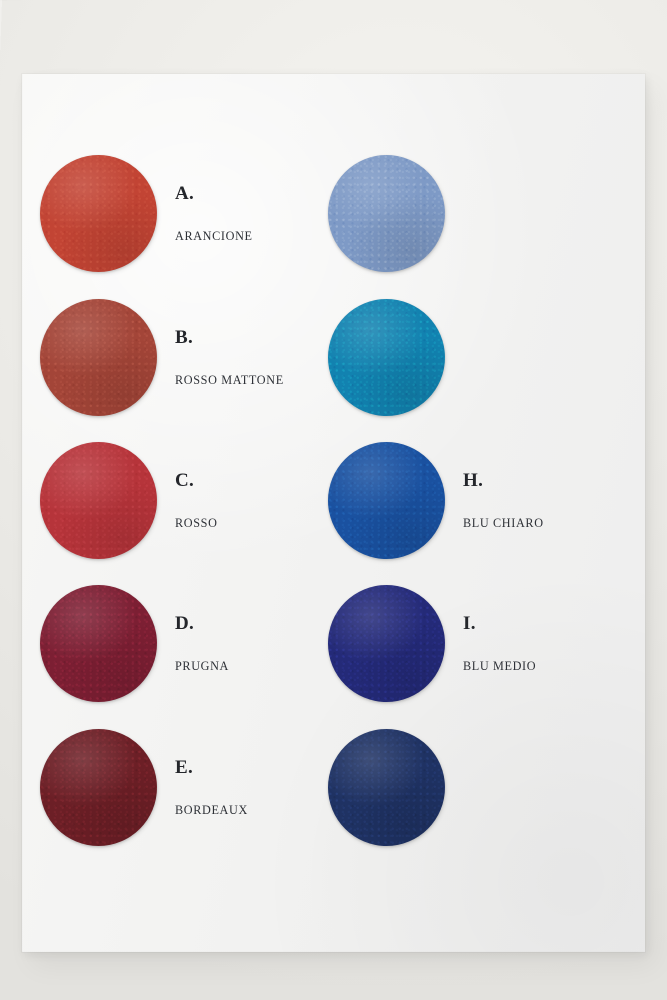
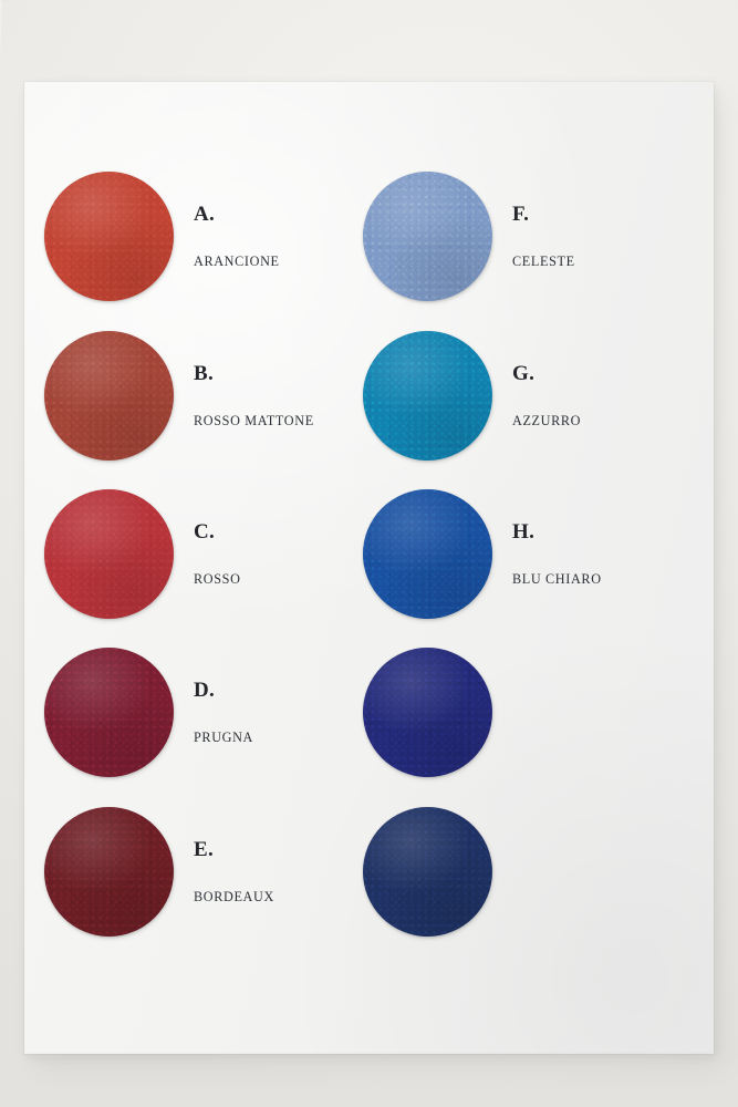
  A.
  ARANCIONE
  B.
  ROSSO MATTONE
  C.
  ROSSO
  D.
  PRUGNA
  E.
  BORDEAUX
+ F.
+ CELESTE
+ G.
+ AZZURRO
  H.
  BLU CHIARO
- I.
- BLU MEDIO
